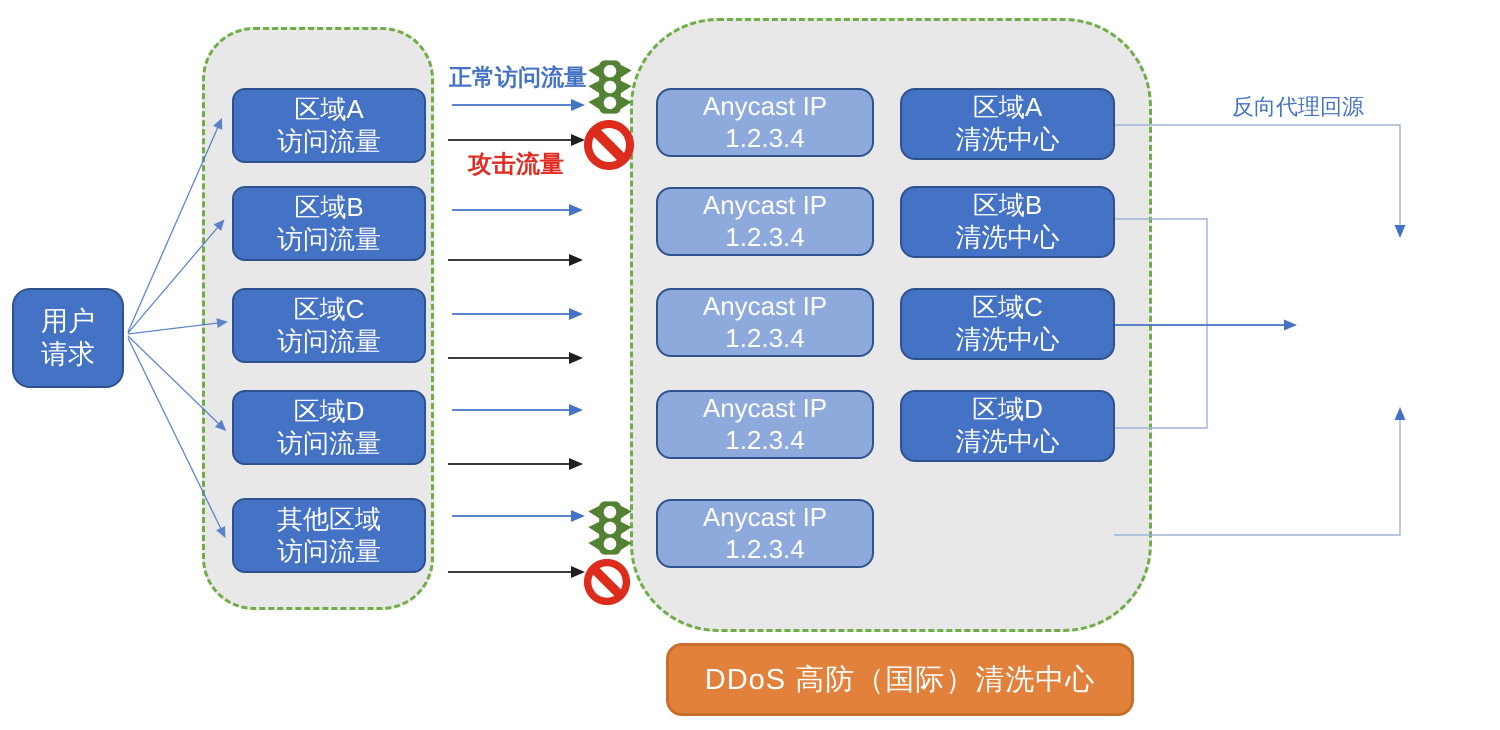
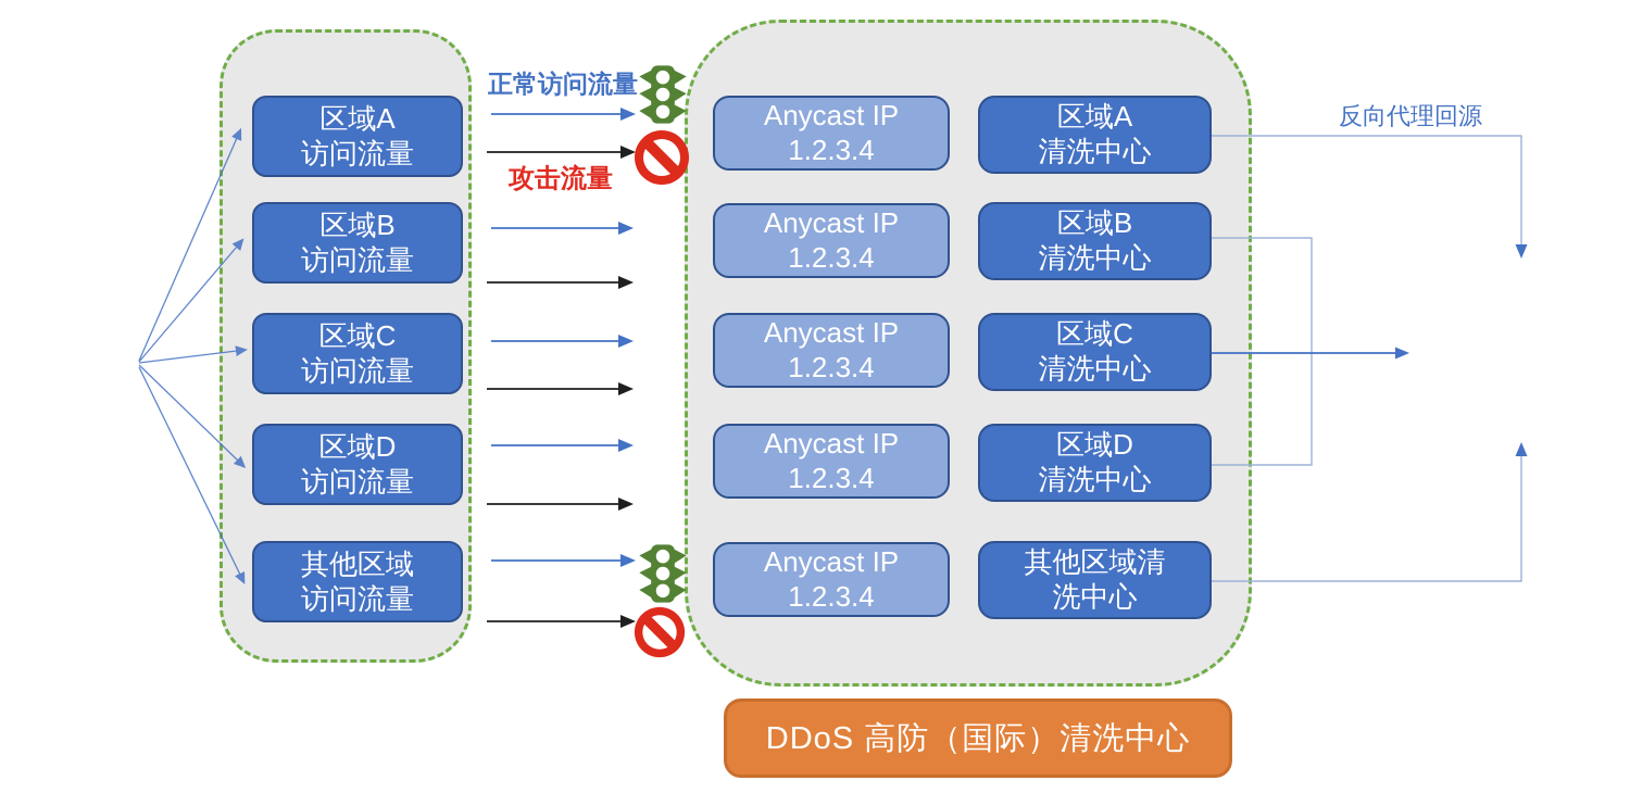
- 用户
- 请求
  区域A
  访问流量
  区域B
  访问流量
  区域C
  访问流量
  区域D
  访问流量
  其他区域
  访问流量
  正常访问流量
  攻击流量
  反向代理回源
  Anycast IP
  1.2.3.4
  Anycast IP
  1.2.3.4
  Anycast IP
  1.2.3.4
  Anycast IP
  1.2.3.4
  Anycast IP
  1.2.3.4
  区域A
  清洗中心
  区域B
  清洗中心
  区域C
  清洗中心
  区域D
  清洗中心
+ 其他区域清
+ 洗中心
  DDoS 高防（国际）清洗中心
